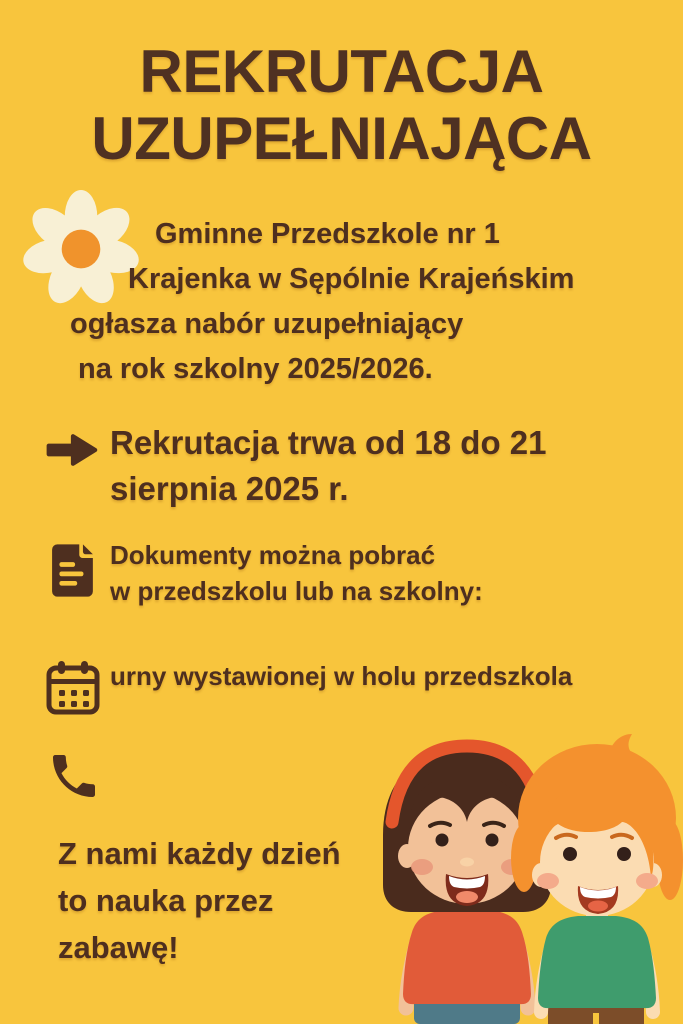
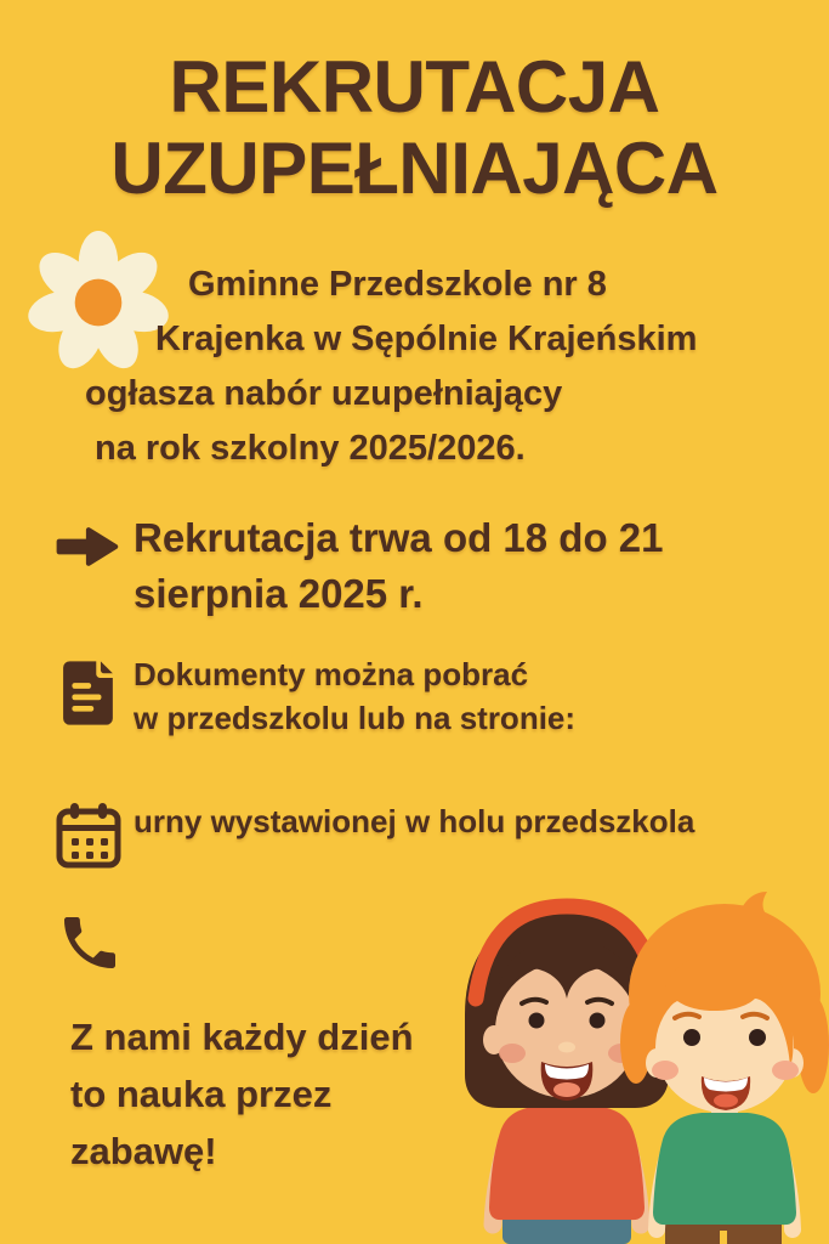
  REKRUTACJA
  UZUPEŁNIAJĄCA
- Gminne Przedszkole nr 1
+ Gminne Przedszkole nr 8
  Krajenka w Sępólnie Krajeńskim
  ogłasza nabór uzupełniający
  na rok szkolny 2025/2026.
  Rekrutacja trwa od 18 do 21
  sierpnia 2025 r.
  Dokumenty można pobrać
- w przedszkolu lub na szkolny:
+ w przedszkolu lub na stronie:
  urny wystawionej w holu przedszkola
  Z nami każdy dzień
  to nauka przez
  zabawę!
